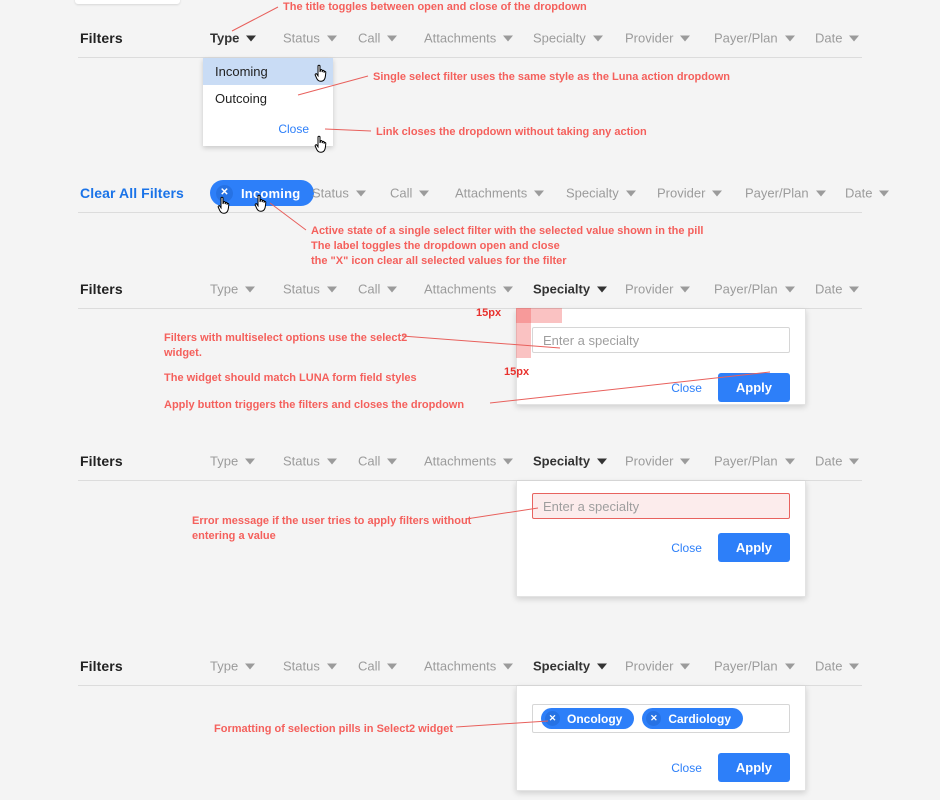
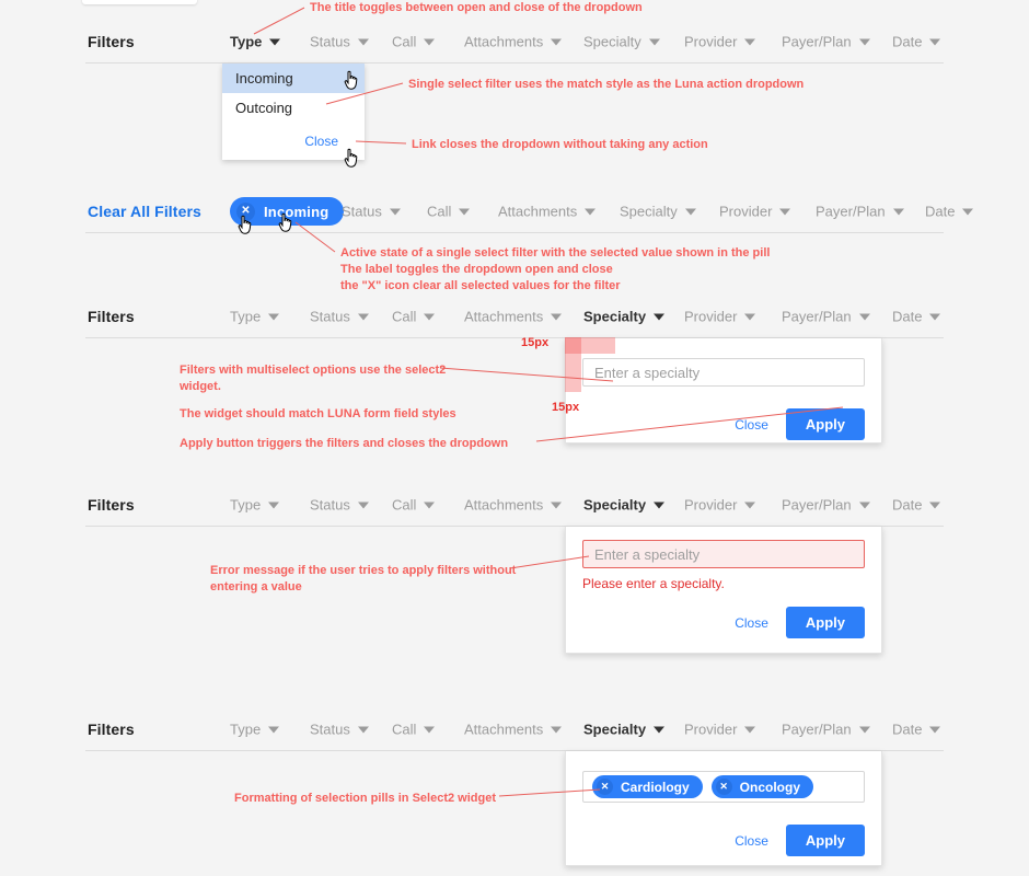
  Filters
  Type
  Status
  Call
  Attachments
  Specialty
  Provider
  Payer/Plan
  Date
  Incoming
  Outcoing
  Close
  Clear All Filters
  ✕
  Incoming
  Status
  Call
  Attachments
  Specialty
  Provider
  Payer/Plan
  Date
  Filters
  Type
  Status
  Call
  Attachments
  Specialty
  Provider
  Payer/Plan
  Date
  Enter a specialty
  Close
  Apply
  15px
  15px
  Filters
  Type
  Status
  Call
  Attachments
  Specialty
  Provider
  Payer/Plan
  Date
  Enter a specialty
+ Please enter a specialty.
  Close
  Apply
  Filters
  Type
  Status
  Call
  Attachments
  Specialty
  Provider
  Payer/Plan
  Date
  ✕
- Oncology
+ Cardiology
  ✕
- Cardiology
+ Oncology
  Close
  Apply
  The title toggles between open and close of the dropdown
- Single select filter uses the same style as the Luna action dropdown
+ Single select filter uses the match style as the Luna action dropdown
  Link closes the dropdown without taking any action
  Active state of a single select filter with the selected value shown in the pill
  The label toggles the dropdown open and close
  the "X" icon clear all selected values for the filter
  Filters with multiselect options use the select2
  widget.
  The widget should match LUNA form field styles
  Apply button triggers the filters and closes the dropdown
  Error message if the user tries to apply filters without
  entering a value
  Formatting of selection pills in Select2 widget
